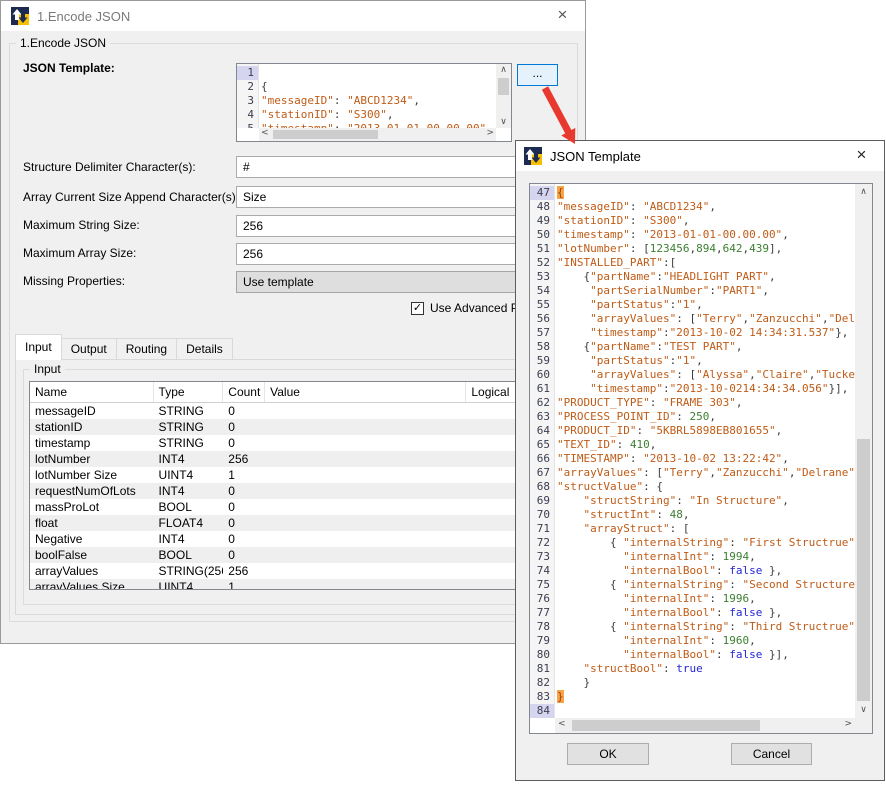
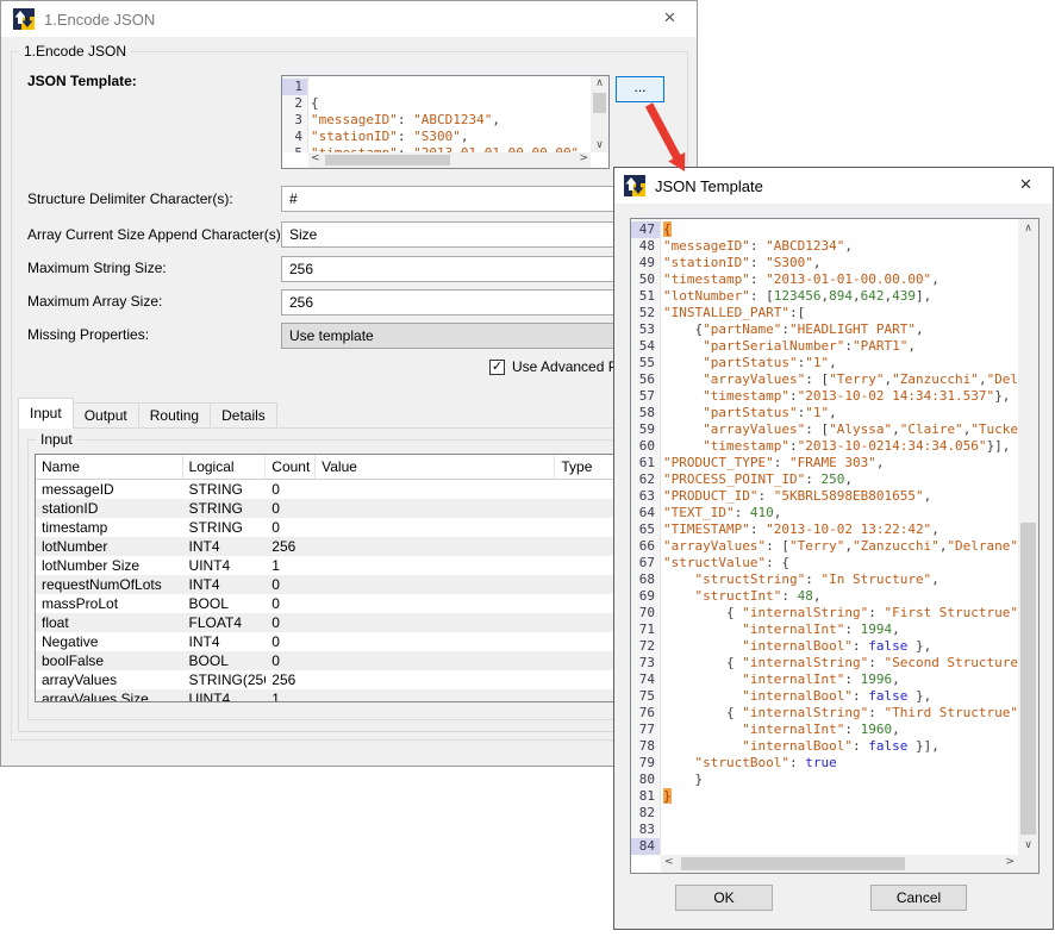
  1.Encode JSON
  ×
  1.Encode JSON
  JSON Template:
  1
  2
  3
  4
  {
  "messageID": "ABCD1234",
  "stationID": "S300",
  ∧
  ∨
  <
  >
  ...
  Structure Delimiter Character(s):
  #
  Array Current Size Append Character(s)
  Size
  Maximum String Size:
  256
  Maximum Array Size:
  256
  Missing Properties:
  Use template
  ✓
  Use Advanced
  Input
  Output
  Routing
  Details
  Input
  Name
- Type
+ Logical
  Count
  Value
- Logical
+ Type
  messageID
  STRING
  0
  stationID
  STRING
  0
  timestamp
  STRING
  0
  lotNumber
  INT4
  256
  lotNumber Size
  UINT4
  1
  requestNumOfLots
  INT4
  0
  massProLot
  BOOL
  0
  float
  FLOAT4
  0
  Negative
  INT4
  0
  boolFalse
  BOOL
  0
  arrayValues
  STRING(25
  256
  arrayValues Size
  UINT4
  1
  JSON Template
  ×
  47
  48
  49
  50
  51
  52
  53
  54
  55
  56
  57
  58
  59
  60
  61
  62
  63
  64
  65
  66
  67
  68
  69
  70
  71
  72
  73
  74
  75
  76
  77
  78
  79
  80
  81
  82
  83
  84
  {
  "messageID": "ABCD1234",
  "stationID": "S300",
  "timestamp": "2013-01-01-00.00.00",
  "lotNumber": [123456,894,642,439],
  "INSTALLED_PART":[
  {"partName":"HEADLIGHT PART",
  "partSerialNumber":"PART1",
  "partStatus":"1",
  "arrayValues": ["Terry","Zanzucchi","Del
  "timestamp":"2013-10-02 14:34:31.537"},
- {"partName":"TEST PART",
  "partStatus":"1",
  "arrayValues": ["Alyssa","Claire","Tucke
  "timestamp":"2013-10-0214:34:34.056"}],
  "PRODUCT_TYPE": "FRAME 303",
  "PROCESS_POINT_ID": 250,
  "PRODUCT_ID": "5KBRL5898EB801655",
  "TEXT_ID": 410,
  "TIMESTAMP": "2013-10-02 13:22:42",
  "arrayValues": ["Terry","Zanzucchi","Delrane"
  "structValue": {
  "structString": "In Structure",
  "structInt": 48,
- "arrayStruct": [
  { "internalString": "First Structrue"
  "internalInt": 1994,
  "internalBool": false },
  { "internalString": "Second Structure
  "internalInt": 1996,
  "internalBool": false },
  { "internalString": "Third Structrue"
  "internalInt": 1960,
  "internalBool": false }],
  "structBool": true
  }
  }
  ∧
  ∨
  <
  >
  OK
  Cancel
